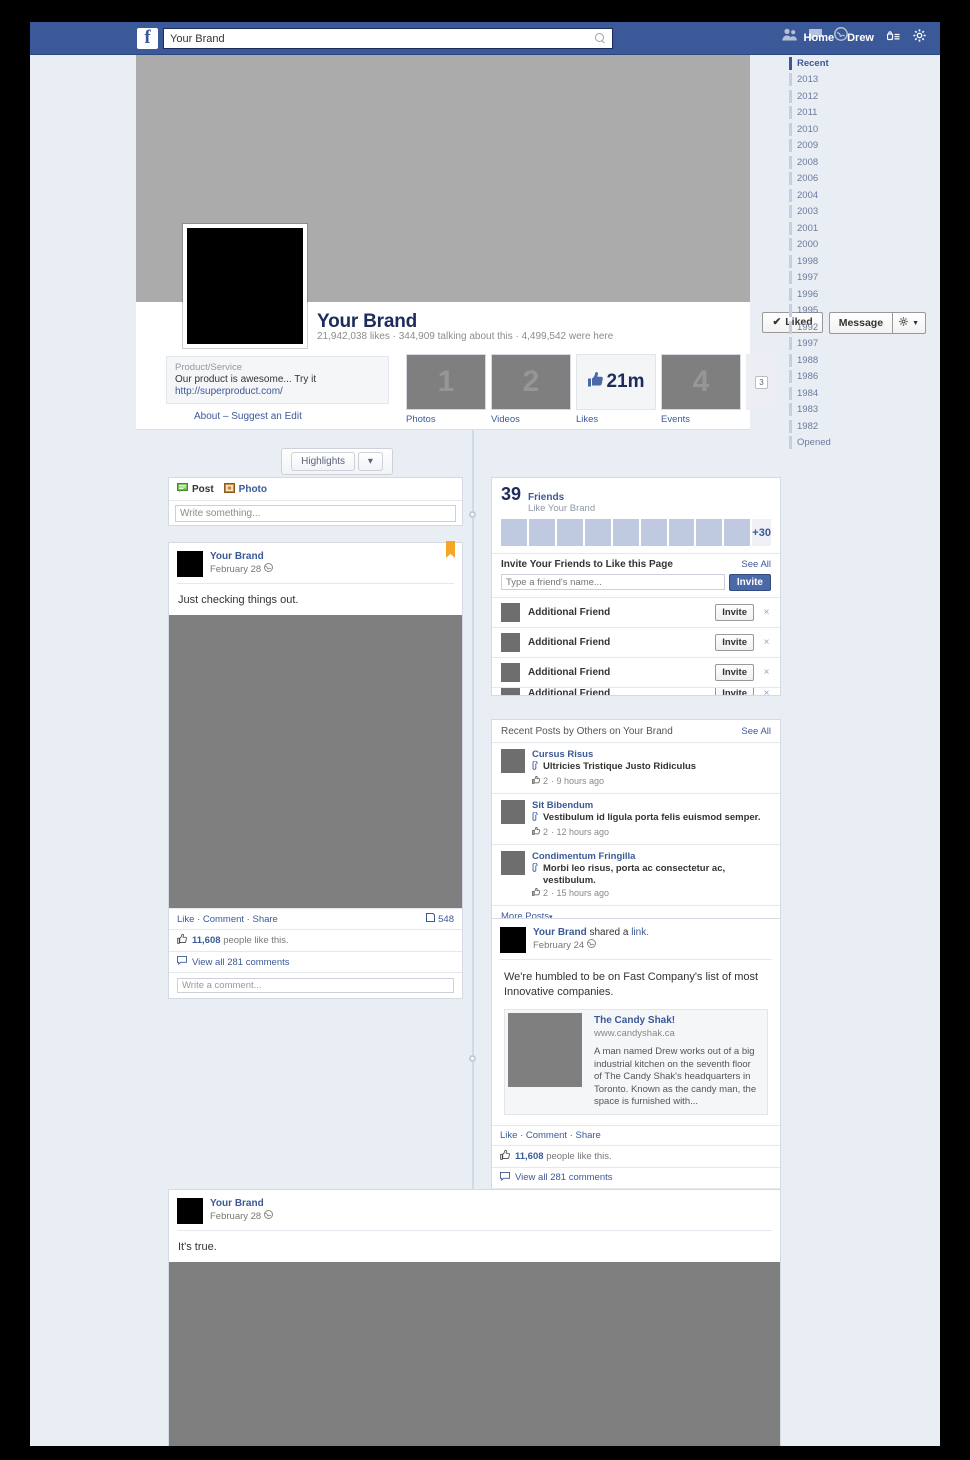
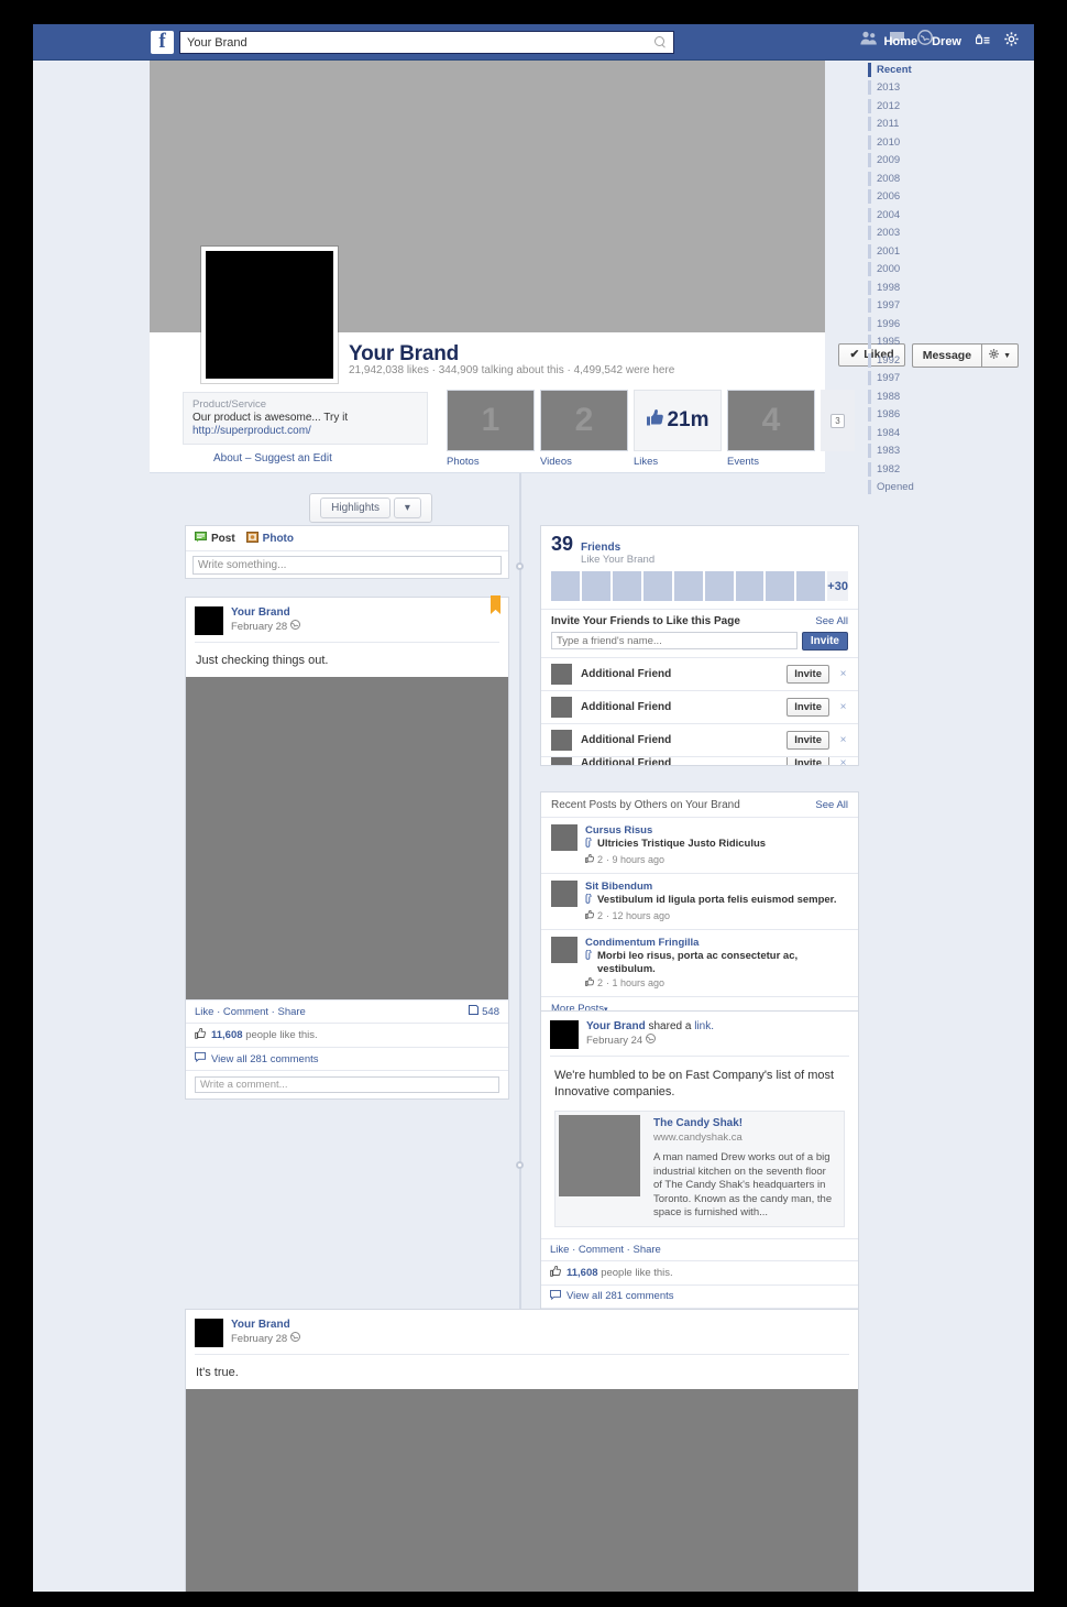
  f
  Your Brand
  Home
  Drew
  Your Brand
  21,942,038 likes · 344,909 talking about this · 4,499,542 were here
  ✔
  iked
  Message
  Product/Service
  Our product is awesome... Try it
  http://superproduct.com/
  About – Suggest an Edit
  Photos
  Videos
  21m
  Likes
  Events
  3
  Highlights ▾
  Post
  Photo
  Write something...
  Your Brand
  February 28
  Just checking things out.
  Like · Comment · Share
  548
  11,608 people like this.
  View all 281 comments
  Write a comment...
  39
  Friends
  Like Your Brand
  +30
  Invite Your Friends to Like this Page
  See All
  Type a friend's name...
  Invite
  Additional Friend
  Invite
  ×
  Additional Friend
  Invite
  ×
  Additional Friend
  Invite
  ×
  Additional Friend
  Invite
  ×
  Recent Posts by Others on Your Brand
  See All
  Cursus Risus
  Ultricies Tristique Justo Ridiculus
  2
  · 9 hours ago
  Sit Bibendum
  Vestibulum id ligula porta felis euismod semper.
  2
  · 12 hours ago
  Condimentum Fringilla
  Morbi leo risus, porta ac consectetur ac, vestibulum.
  2
- · 15 hours ago
+ · 1 hours ago
  More Posts
  Your Brand shared a link.
  February 24
  We're humbled to be on Fast Company's list of most Innovative companies.
  The Candy Shak!
  www.candyshak.ca
  A man named Drew works out of a big industrial kitchen on the seventh floor of The Candy Shak's headquarters in Toronto. Known as the candy man, the space is furnished with...
  Like · Comment · Share
  11,608 people like this.
  View all 281 comments
  Your Brand
  February 28
  It's true.
  Recent
  2013
  2012
  2011
  2010
  2009
  2008
  2006
  2004
  2003
  2001
  2000
  1998
  1997
  1996
  1995
  1992
  1997
  1988
  1986
  1984
  1983
  1982
  Opened
